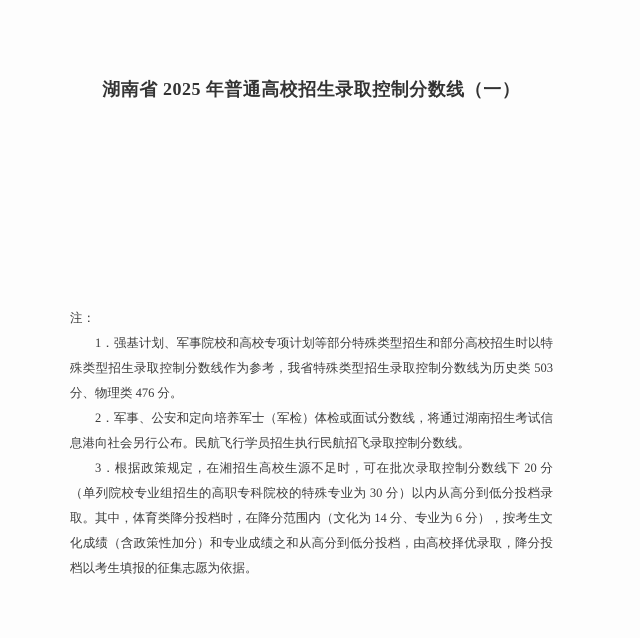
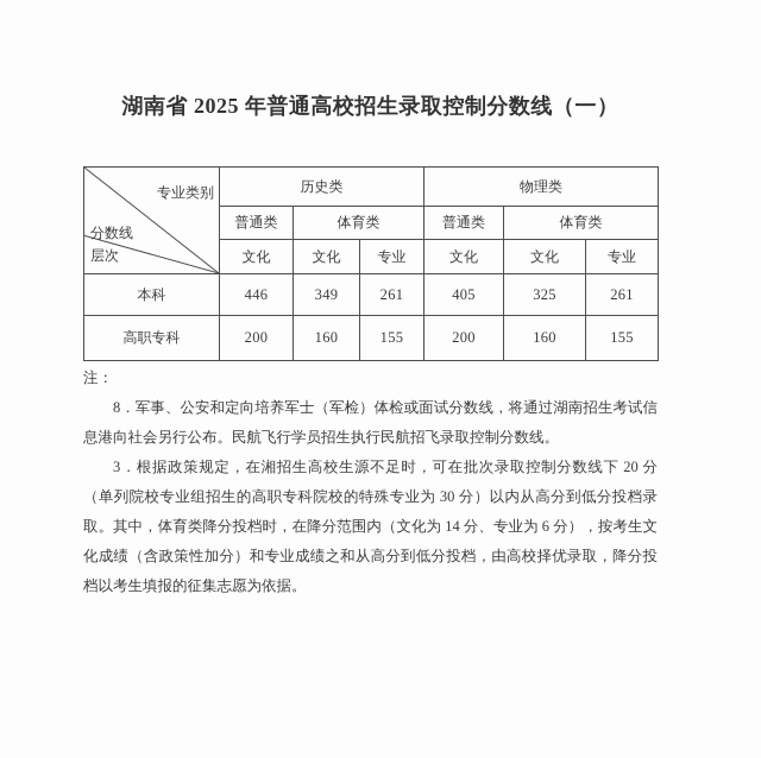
  湖南省 2025 年普通高校招生录取控制分数线（一）
+ 专业类别 分数线 层次	历史类	物理类
+ 普通类	体育类	普通类	体育类
+ 文化	文化	专业	文化	文化	专业
+ 本科	446	349	261	405	325	261
+ 高职专科	200	160	155	200	160	155
  注：
- 1．强基计划、军事院校和高校专项计划等部分特殊类型招生和部分高校招生时以特殊类型招生录取控制分数线作为参考，我省特殊类型招生录取控制分数线为历史类 503 分、物理类 476 分。
- 2．军事、公安和定向培养军士（军检）体检或面试分数线，将通过湖南招生考试信息港向社会另行公布。民航飞行学员招生执行民航招飞录取控制分数线。
+ 8．军事、公安和定向培养军士（军检）体检或面试分数线，将通过湖南招生考试信息港向社会另行公布。民航飞行学员招生执行民航招飞录取控制分数线。
  3．根据政策规定，在湘招生高校生源不足时，可在批次录取控制分数线下 20 分（单列院校专业组招生的高职专科院校的特殊专业为 30 分）以内从高分到低分投档录取。其中，体育类降分投档时，在降分范围内（文化为 14 分、专业为 6 分），按考生文化成绩（含政策性加分）和专业成绩之和从高分到低分投档，由高校择优录取，降分投档以考生填报的征集志愿为依据。
